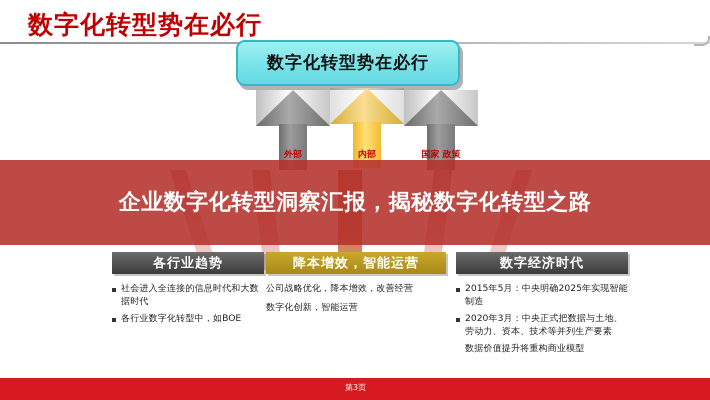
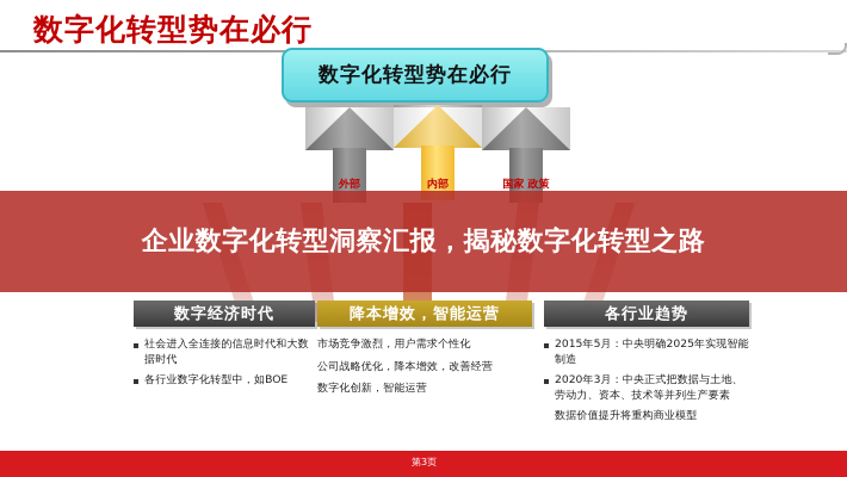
  数字化转型势在必行
  数字化转型势在必行
  外部
  内部
  国家 政策
  企业数字化转型洞察汇报，揭秘数字化转型之路
- 各行业趋势
+ 数字经济时代
  社会进入全连接的信息时代和大数据时代
  各行业数字化转型中，如BOE
  降本增效，智能运营
+ 市场竞争激烈，用户需求个性化
  公司战略优化，降本增效，改善经营
  数字化创新，智能运营
- 数字经济时代
+ 各行业趋势
  2015年5月：中央明确2025年实现智能制造
  2020年3月：中央正式把数据与土地、劳动力、资本、技术等并列生产要素
  数据价值提升将重构商业模型
  第3页
